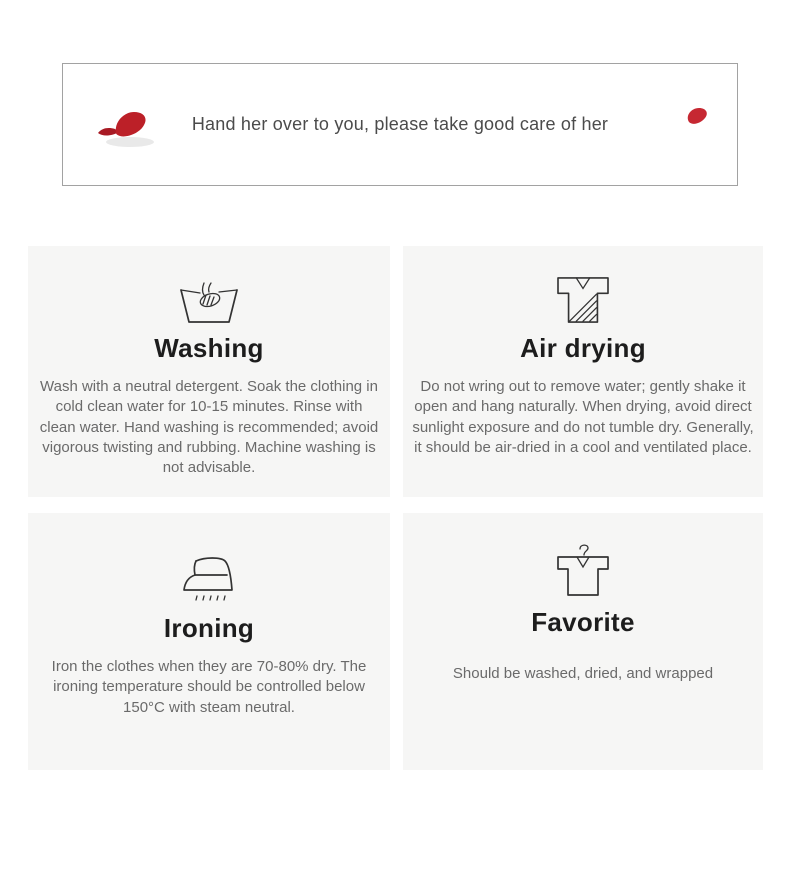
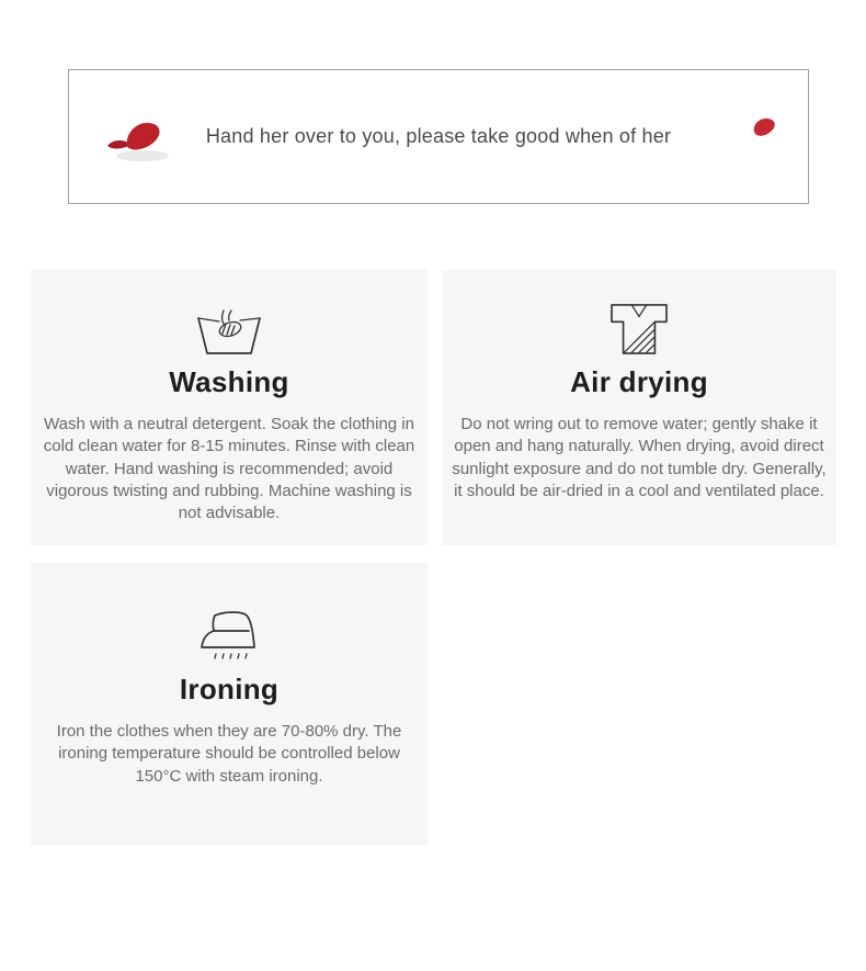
- Hand her over to you, please take good care of her
+ Hand her over to you, please take good when of her
  Washing
- Wash with a neutral detergent. Soak the clothing in cold clean water for 10-15 minutes. Rinse with clean water. Hand washing is recommended; avoid vigorous twisting and rubbing. Machine washing is not advisable.
+ Wash with a neutral detergent. Soak the clothing in cold clean water for 8-15 minutes. Rinse with clean water. Hand washing is recommended; avoid vigorous twisting and rubbing. Machine washing is not advisable.
  Air drying
  Do not wring out to remove water; gently shake it open and hang naturally. When drying, avoid direct sunlight exposure and do not tumble dry. Generally, it should be air-dried in a cool and ventilated place.
  Ironing
- Iron the clothes when they are 70-80% dry. The ironing temperature should be controlled below 150°C with steam neutral.
+ Iron the clothes when they are 70-80% dry. The ironing temperature should be controlled below 150°C with steam ironing.
- Favorite
- Should be washed, dried, and wrapped
